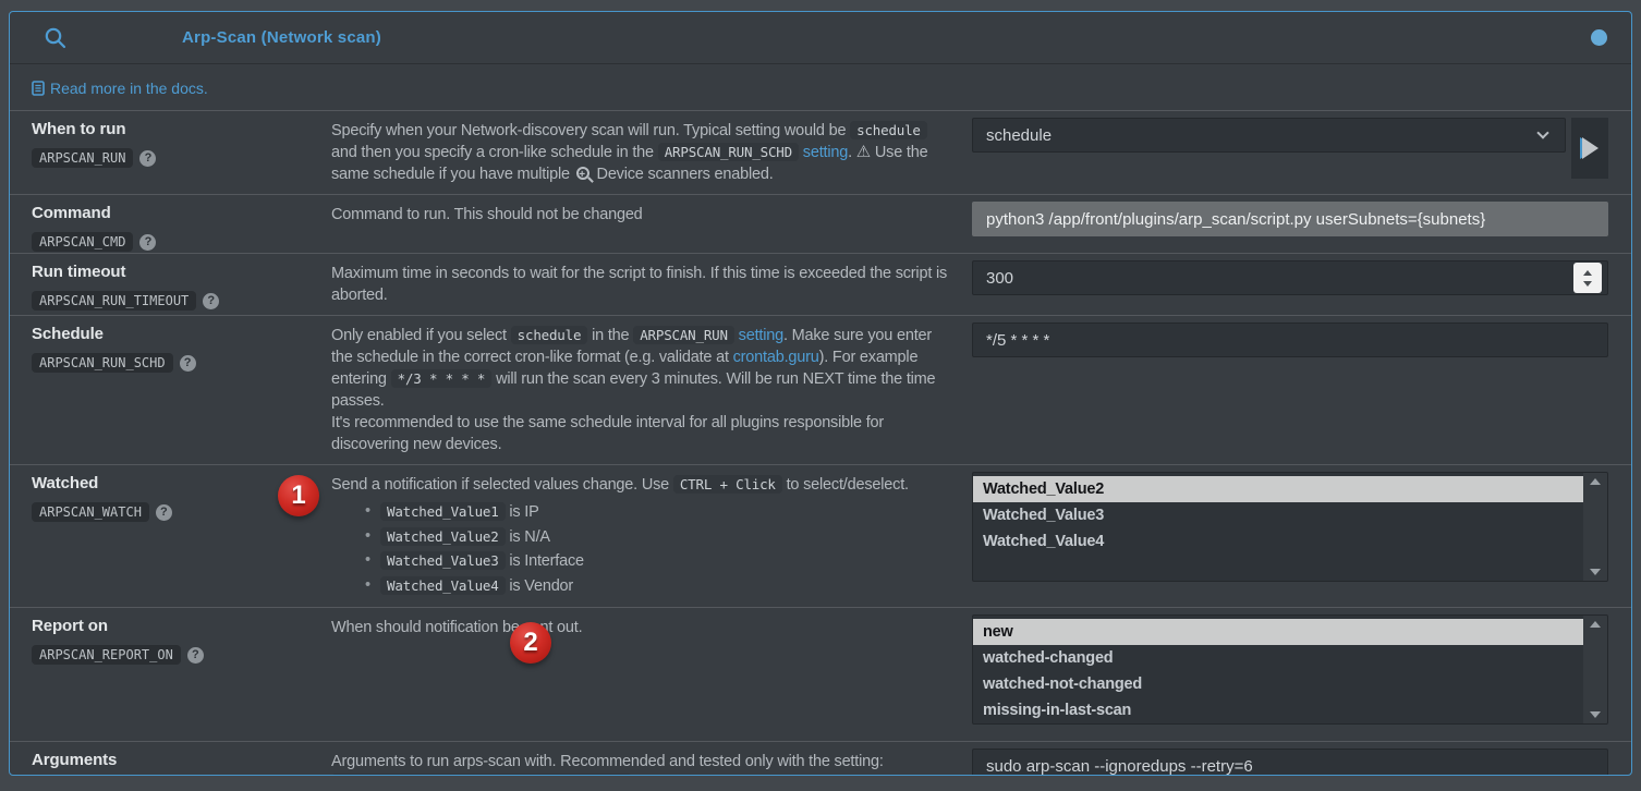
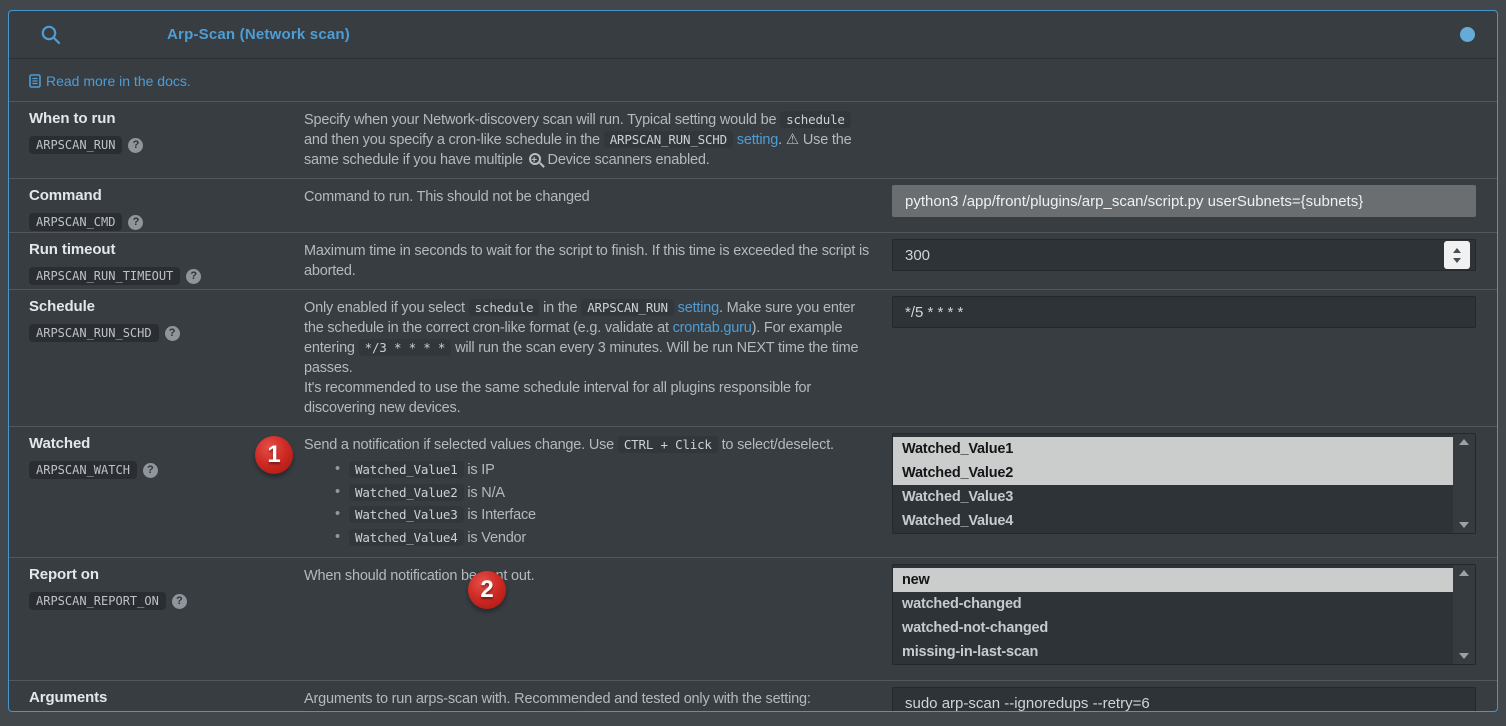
  Arp-Scan (Network scan)
  Read more in the docs.
  When to run
  ARPSCAN_RUN
  ?
  Specify when your Network-discovery scan will run. Typical setting would be schedule and then you specify a cron-like schedule in the ARPSCAN_RUN_SCHD setting. ⚠ Use the same schedule if you have multiple Device scanners enabled.
- schedule
  Command
  ARPSCAN_CMD
  ?
  Command to run. This should not be changed
  python3 /app/front/plugins/arp_scan/script.py userSubnets={subnets}
  Run timeout
  ARPSCAN_RUN_TIMEOUT
  ?
  Maximum time in seconds to wait for the script to finish. If this time is exceeded the script is aborted.
  300
  Schedule
  ARPSCAN_RUN_SCHD
  ?
  Only enabled if you select schedule in the ARPSCAN_RUN setting. Make sure you enter the schedule in the correct cron-like format (e.g. validate at crontab.guru). For example entering */3 * * * * will run the scan every 3 minutes. Will be run NEXT time the time passes.
  It's recommended to use the same schedule interval for all plugins responsible for discovering new devices.
  */5 * * * *
  Watched
  ARPSCAN_WATCH
  ?
  Send a notification if selected values change. Use CTRL + Click to select/deselect.
  Watched_Value1 is IP
  Watched_Value2 is N/A
  Watched_Value3 is Interface
  Watched_Value4 is Vendor
+ Watched_Value1
  Watched_Value2
  Watched_Value3
  Watched_Value4
  Report on
  ARPSCAN_REPORT_ON
  ?
  When should notification bt out.
  new
  watched-changed
  watched-not-changed
  missing-in-last-scan
  Arguments
  Arguments to run arps-scan with. Recommended and tested only with the setting:
  sudo arp-scan --ignoredups --retry=6
  1
  2
